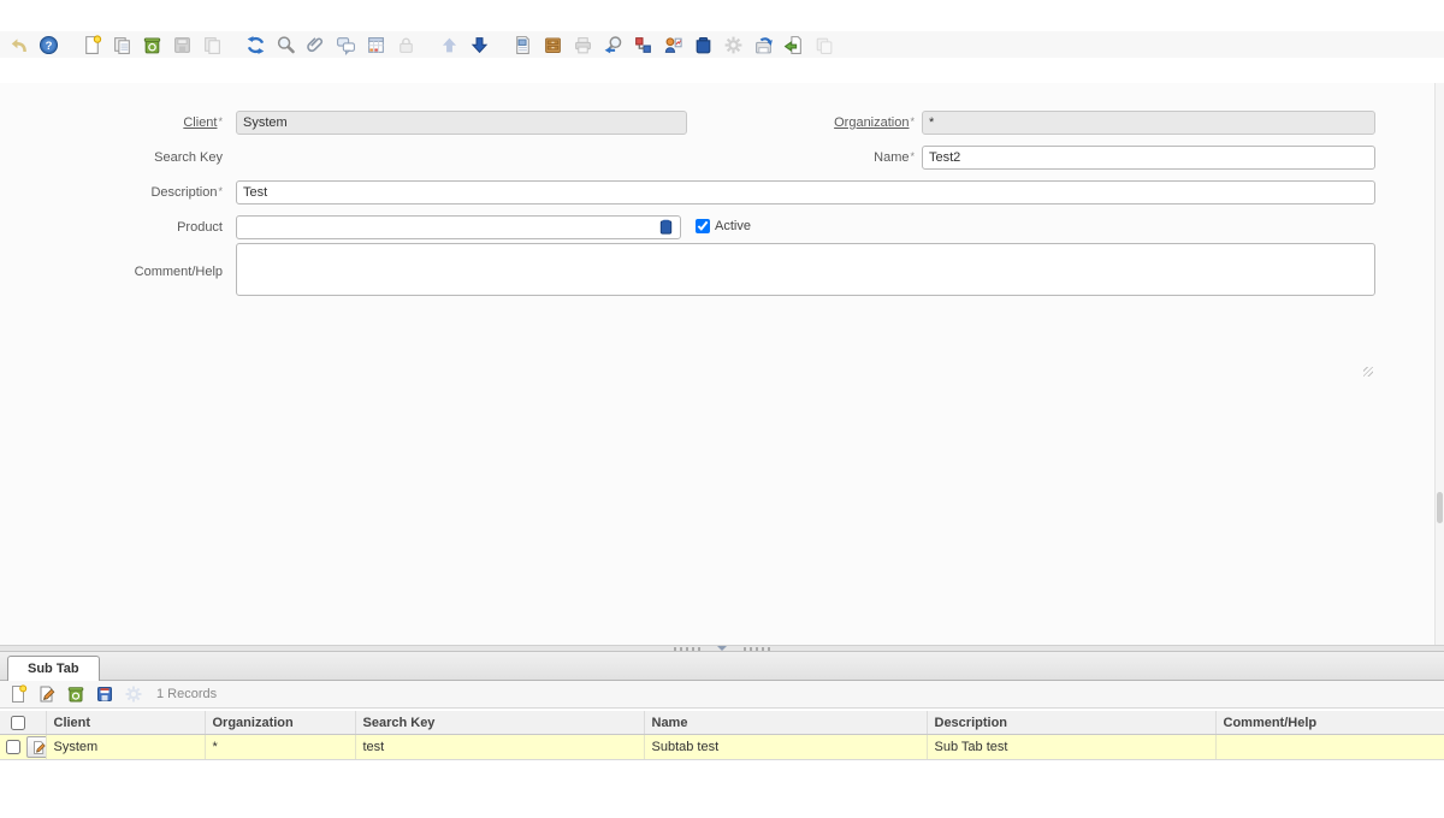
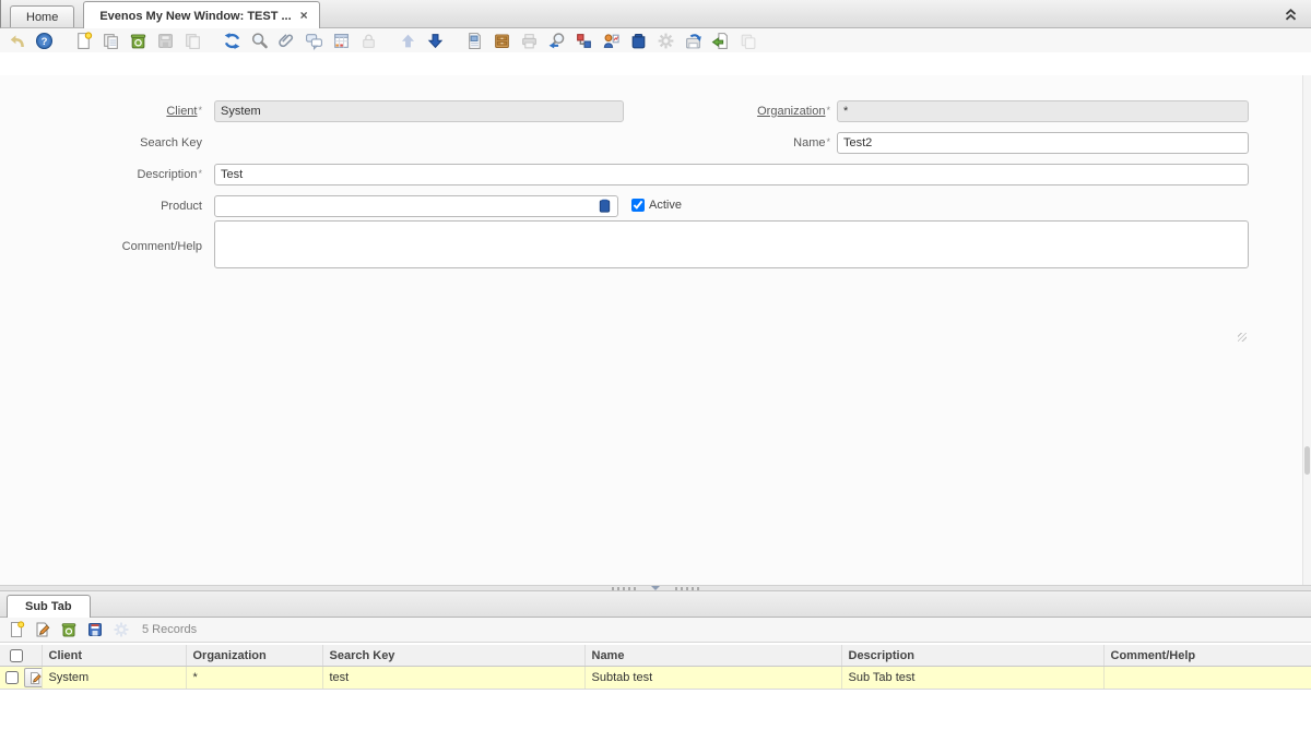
+ Home
+ Evenos My New Window: TEST ... ×
  ?
  Client
  System
  Organization
  *
  Search Key
  Name
  Test2
  Description
  Test
  Product
  Active
  Comment/Help
  Sub Tab
- 1 Records
+ 5 Records
  	Client	Organization	Search Key	Name	Description	Comment/Help
  	System	*	test	Subtab test	Sub Tab test
